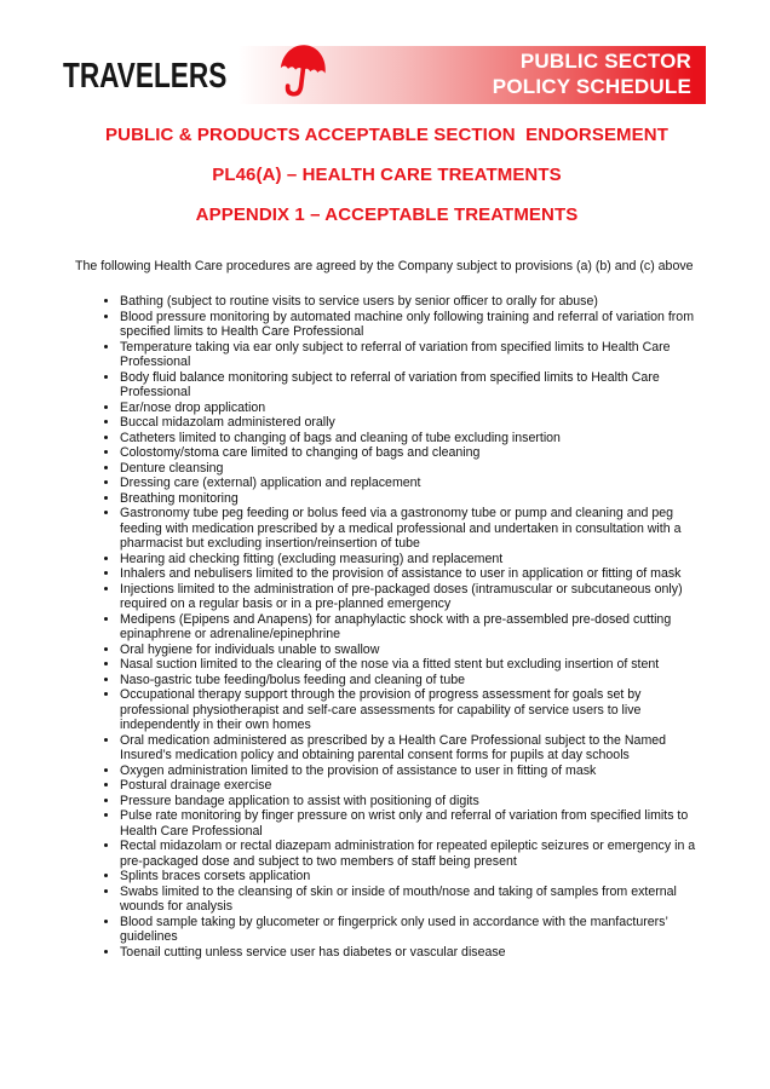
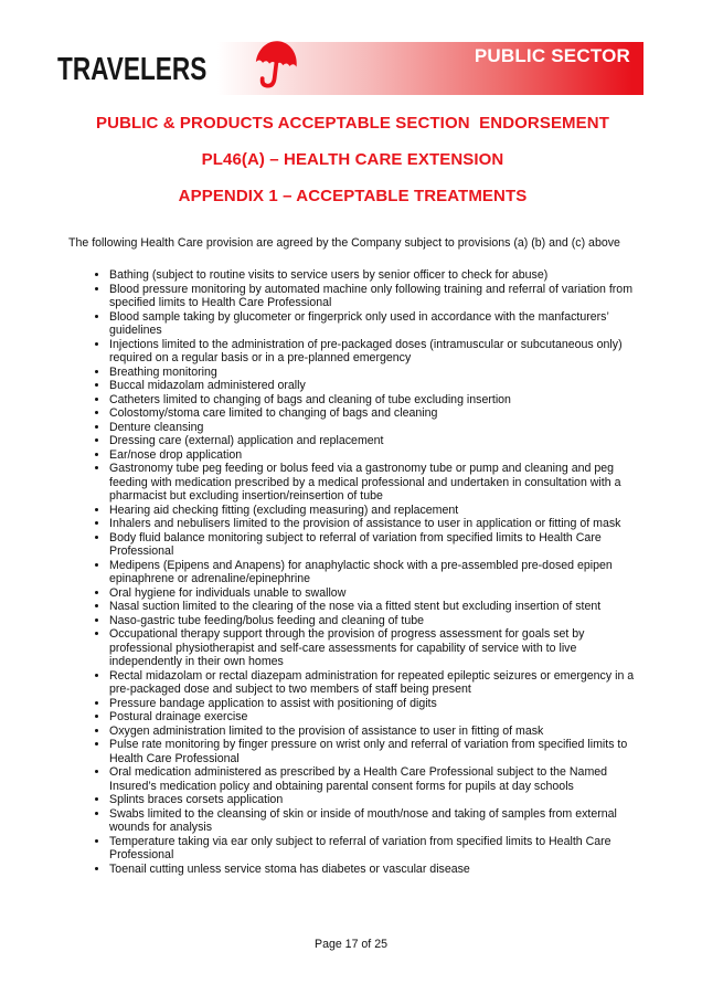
  PUBLIC SECTOR
- POLICY SCHEDULE
  TRAVELERS
  PUBLIC & PRODUCTS ACCEPTABLE SECTION ENDORSEMENT
- PL46(A) – HEALTH CARE TREATMENTS
+ PL46(A) – HEALTH CARE EXTENSION
  APPENDIX 1 – ACCEPTABLE TREATMENTS
- The following Health Care procedures are agreed by the Company subject to provisions (a) (b) and (c) above
+ The following Health Care provision are agreed by the Company subject to provisions (a) (b) and (c) above
- Bathing (subject to routine visits to service users by senior officer to orally for abuse)
+ Bathing (subject to routine visits to service users by senior officer to check for abuse)
  Blood pressure monitoring by automated machine only following training and referral of variation from specified limits to Health Care Professional
- Temperature taking via ear only subject to referral of variation from specified limits to Health Care Professional
+ Blood sample taking by glucometer or fingerprick only used in accordance with the manfacturers’ guidelines
- Body fluid balance monitoring subject to referral of variation from specified limits to Health Care Professional
+ Injections limited to the administration of pre-packaged doses (intramuscular or subcutaneous only) required on a regular basis or in a pre-planned emergency
- Ear/nose drop application
+ Breathing monitoring
  Buccal midazolam administered orally
  Catheters limited to changing of bags and cleaning of tube excluding insertion
  Colostomy/stoma care limited to changing of bags and cleaning
  Denture cleansing
  Dressing care (external) application and replacement
- Breathing monitoring
+ Ear/nose drop application
  Gastronomy tube peg feeding or bolus feed via a gastronomy tube or pump and cleaning and peg feeding with medication prescribed by a medical professional and undertaken in consultation with a pharmacist but excluding insertion/reinsertion of tube
  Hearing aid checking fitting (excluding measuring) and replacement
  Inhalers and nebulisers limited to the provision of assistance to user in application or fitting of mask
- Injections limited to the administration of pre-packaged doses (intramuscular or subcutaneous only) required on a regular basis or in a pre-planned emergency
+ Body fluid balance monitoring subject to referral of variation from specified limits to Health Care Professional
- Medipens (Epipens and Anapens) for anaphylactic shock with a pre-assembled pre-dosed cutting epinaphrene or adrenaline/epinephrine
+ Medipens (Epipens and Anapens) for anaphylactic shock with a pre-assembled pre-dosed epipen epinaphrene or adrenaline/epinephrine
  Oral hygiene for individuals unable to swallow
  Nasal suction limited to the clearing of the nose via a fitted stent but excluding insertion of stent
  Naso-gastric tube feeding/bolus feeding and cleaning of tube
- Occupational therapy support through the provision of progress assessment for goals set by professional physiotherapist and self-care assessments for capability of service users to live independently in their own homes
+ Occupational therapy support through the provision of progress assessment for goals set by professional physiotherapist and self-care assessments for capability of service with to live independently in their own homes
- Oral medication administered as prescribed by a Health Care Professional subject to the Named Insured’s medication policy and obtaining parental consent forms for pupils at day schools
+ Rectal midazolam or rectal diazepam administration for repeated epileptic seizures or emergency in a pre-packaged dose and subject to two members of staff being present
- Oxygen administration limited to the provision of assistance to user in fitting of mask
+ Pressure bandage application to assist with positioning of digits
  Postural drainage exercise
- Pressure bandage application to assist with positioning of digits
+ Oxygen administration limited to the provision of assistance to user in fitting of mask
  Pulse rate monitoring by finger pressure on wrist only and referral of variation from specified limits to Health Care Professional
- Rectal midazolam or rectal diazepam administration for repeated epileptic seizures or emergency in a pre-packaged dose and subject to two members of staff being present
+ Oral medication administered as prescribed by a Health Care Professional subject to the Named Insured’s medication policy and obtaining parental consent forms for pupils at day schools
  Splints braces corsets application
  Swabs limited to the cleansing of skin or inside of mouth/nose and taking of samples from external wounds for analysis
- Blood sample taking by glucometer or fingerprick only used in accordance with the manfacturers’ guidelines
+ Temperature taking via ear only subject to referral of variation from specified limits to Health Care Professional
- Toenail cutting unless service user has diabetes or vascular disease
+ Toenail cutting unless service stoma has diabetes or vascular disease
+ Page 17 of 25
